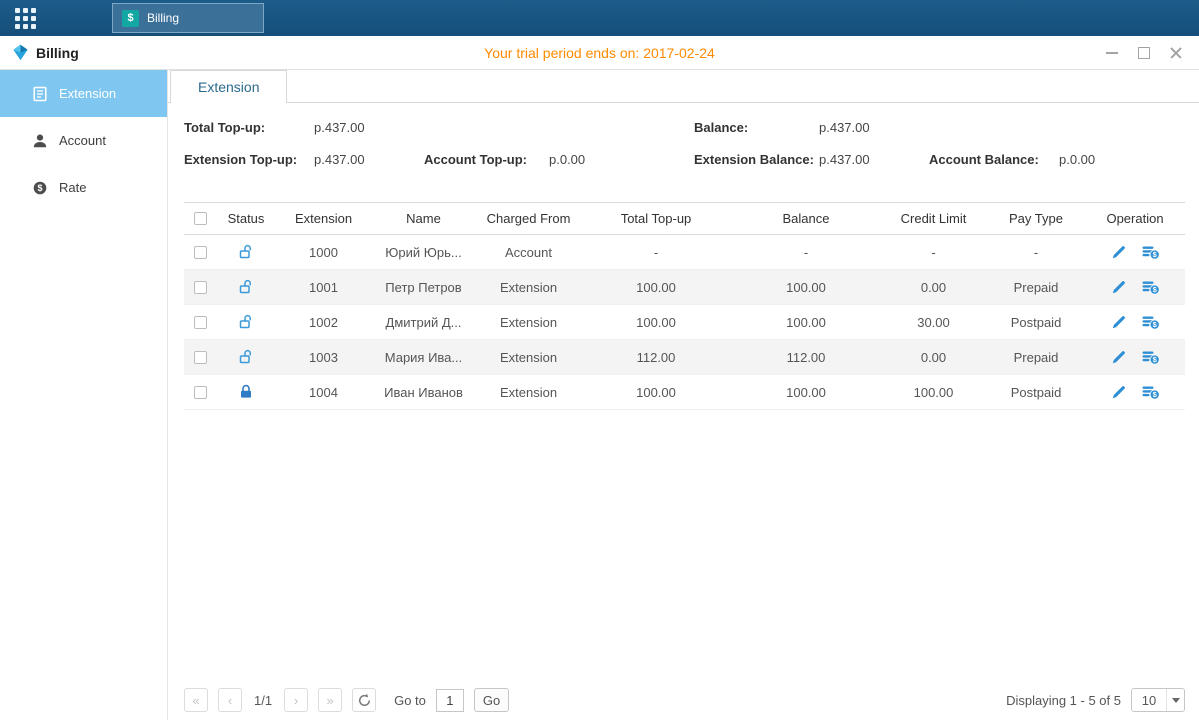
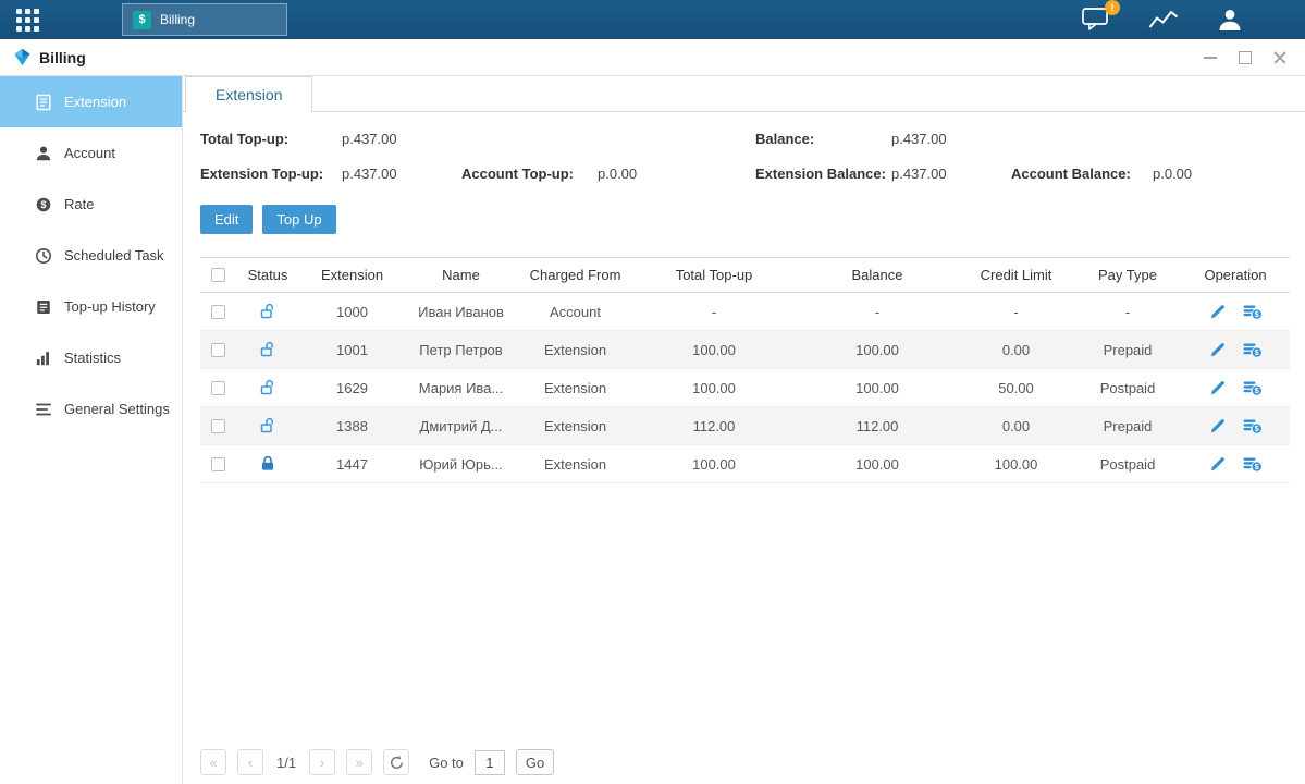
  $
  Billing
+ !
  Billing
- Your trial period ends on: 2017-02-24
  Extension
  Account
  $
  Rate
+ Scheduled Task
+ Top-up History
+ Statistics
+ General Settings
  Extension
  Total Top-up:
  p.437.00
  Balance:
  p.437.00
  Extension Top-up:
  p.437.00
  Account Top-up:
  p.0.00
  Extension Balance:
  p.437.00
  Account Balance:
  p.0.00
+ Edit
+ Top Up
  Status
  Extension
  Name
  Charged From
  Total Top-up
  Balance
  Credit Limit
  Pay Type
  Operation
  1000
- Юрий Юрь...
+ Иван Иванов
  Account
  -
  -
  -
  -
  $
  1001
  Петр Петров
  Extension
  100.00
  100.00
  0.00
  Prepaid
  $
- 1002
+ 1629
- Дмитрий Д...
+ Мария Ива...
  Extension
  100.00
  100.00
- 30.00
+ 50.00
  Postpaid
  $
- 1003
+ 1388
- Мария Ива...
+ Дмитрий Д...
  Extension
  112.00
  112.00
  0.00
  Prepaid
  $
- 1004
+ 1447
- Иван Иванов
+ Юрий Юрь...
  Extension
  100.00
  100.00
  100.00
  Postpaid
  $
  «
  ‹
  1/1
  ›
  »
  Go to
  1
  Go
- Displaying 1 - 5 of 5
- 10
